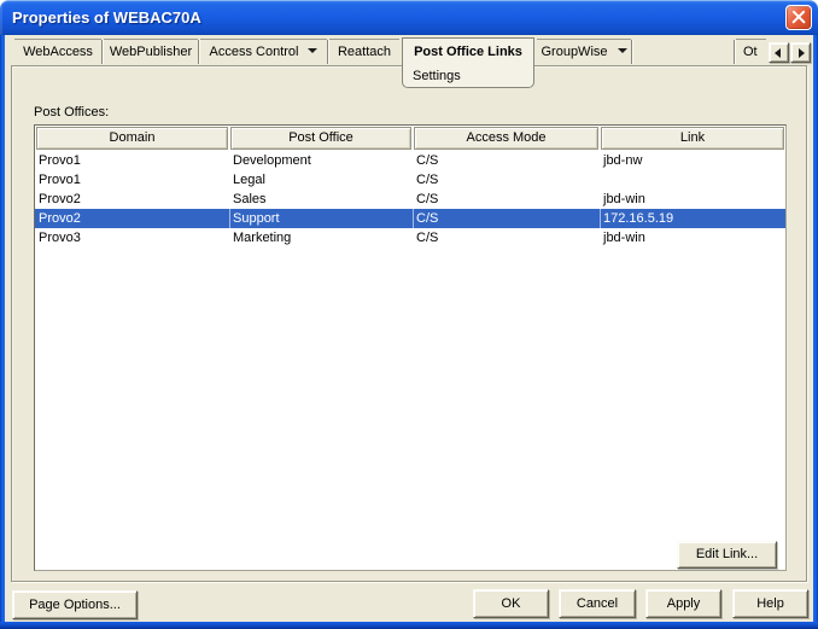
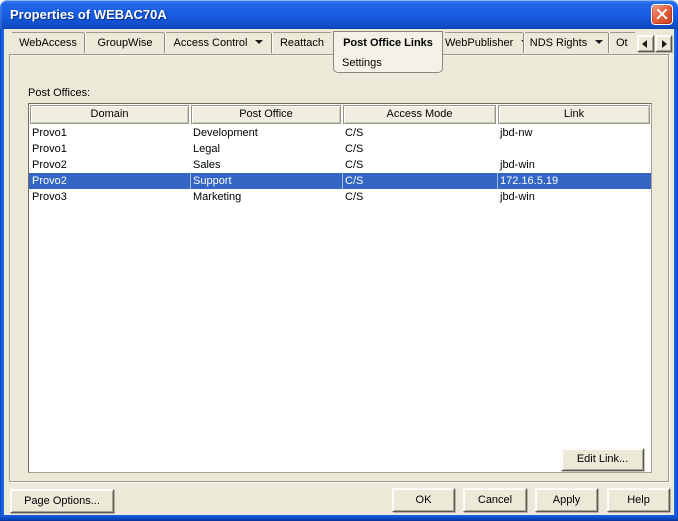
  Properties of WEBAC70A
  WebAccess
- WebPublisher
+ GroupWise
  Access Control
  Reattach
  Post Office Links
- GroupWise
+ WebPublisher
+ NDS Rights
  Ot
  Settings
  Post Offices:
  Domain
  Post Office
  Access Mode
  Link
  Provo1
  Development
  C/S
  jbd-nw
  Provo1
  Legal
  C/S
  Provo2
  Sales
  C/S
  jbd-win
  Provo2
  Support
  C/S
  172.16.5.19
  Provo3
  Marketing
  C/S
  jbd-win
  Edit Link...
  Page Options...
  OK
  Cancel
  Apply
  Help
